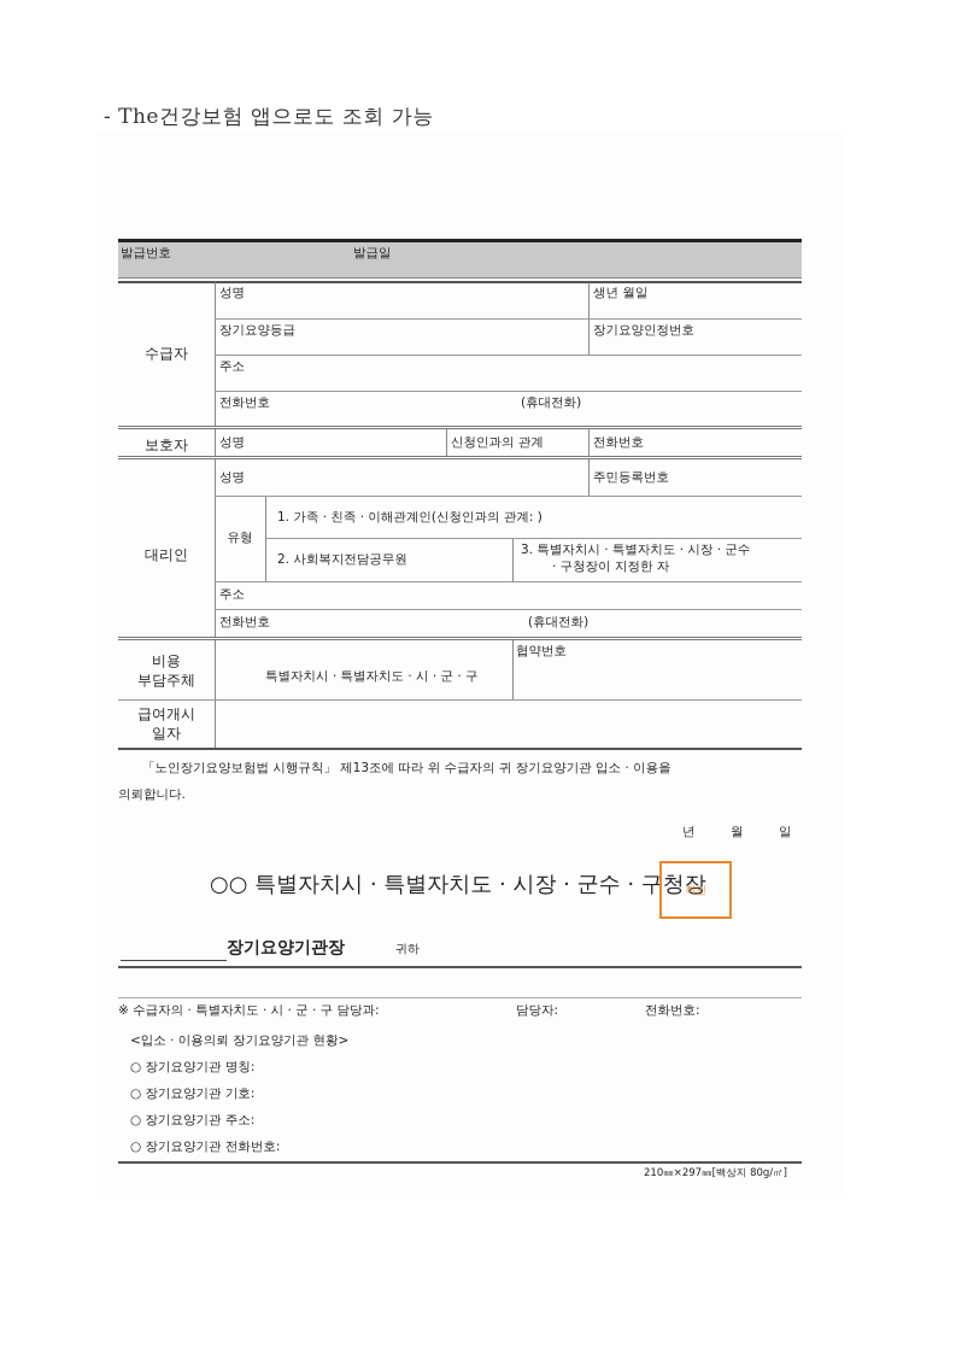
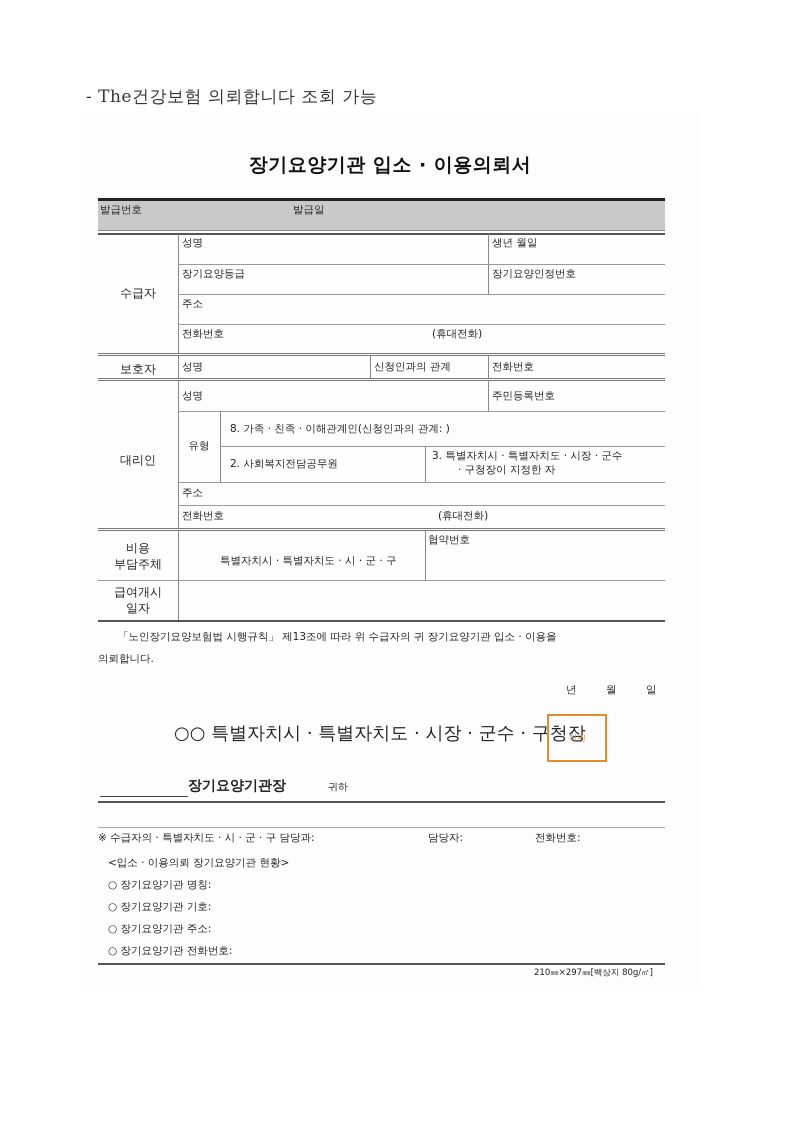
- - The건강보험 앱으로도 조회 가능
+ - The건강보험 의뢰합니다 조회 가능
+ 장기요양기관 입소 · 이용의뢰서
  발급번호
  발급일
  수급자
  성명
  생년 월일
  장기요양등급
  장기요양인정번호
  주소
  전화번호
  (휴대전화)
  보호자
  성명
  신청인과의 관계
  전화번호
  대리인
  성명
  주민등록번호
  유형
- 1. 가족 · 친족 · 이해관계인(신청인과의 관계: )
+ 8. 가족 · 친족 · 이해관계인(신청인과의 관계: )
  2. 사회복지전담공무원
  3. 특별자치시 · 특별자치도 · 시장 · 군수
  · 구청장이 지정한 자
  주소
  전화번호
  (휴대전화)
  비용
  부담주체
  특별자치시 · 특별자치도 · 시 · 군 · 구
  협약번호
  급여개시
  일자
  「노인장기요양보험법 시행규칙」 제13조에 따라 위 수급자의 귀 장기요양기관 입소 · 이용을
  의뢰합니다.
  년
  월
  일
  ○○ 특별자치시 · 특별자치도 · 시장 · 군수 · 구청장
  직인
  장기요양기관장
  귀하
  ※ 수급자의 · 특별자치도 · 시 · 군 · 구 담당과:
  담당자:
  전화번호:
  <입소 · 이용의뢰 장기요양기관 현황>
  ○ 장기요양기관 명칭:
  ○ 장기요양기관 기호:
  ○ 장기요양기관 주소:
  ○ 장기요양기관 전화번호:
  210㎜×297㎜[백상지 80g/㎡]
